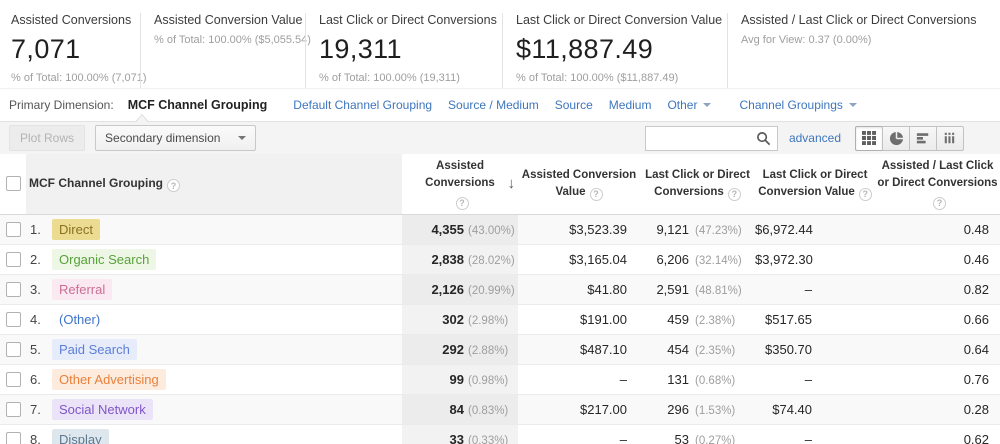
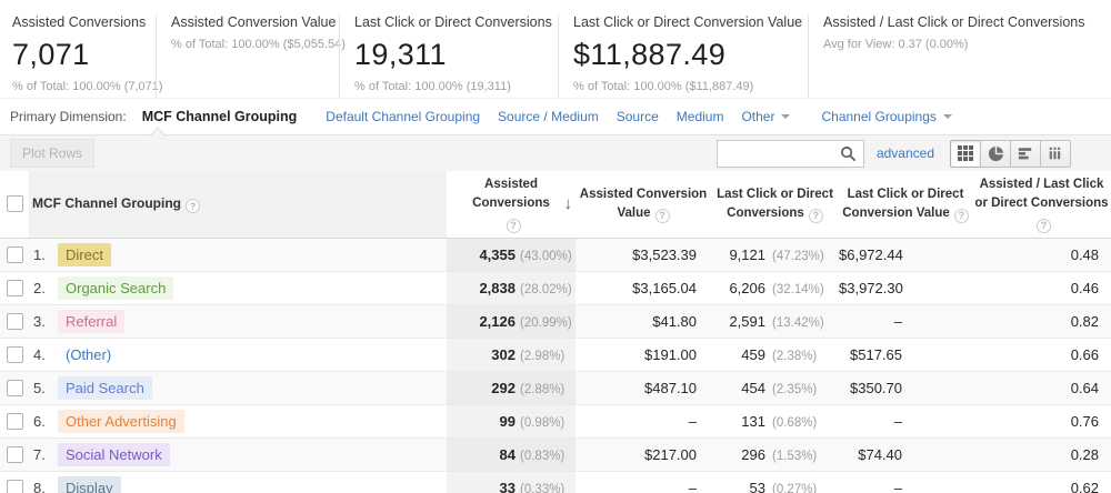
  Assisted Conversions
  7,071
  % of Total: 100.00% (7,07
  Assisted Conversion Value
  % of Total: 100.00% ($5,055.5
  Last Click or Direct Conversions
  19,311
  % of Total: 100.00% (19,311)
  Last Click or Direct Conversion Value
  $11,887.49
  % of Total: 100.00% ($11,887.49)
  Assisted / Last Click or Direct Conversions
  Avg for View: 0.37 (0.00%)
  Primary Dimension:
  MCF Channel Grouping
  Default Channel Grouping
  Source / Medium
  Source
  Medium
  Other
  Channel Groupings
  Plot Rows
- Secondary dimension
  advanced
  	MCF Channel Grouping	Assisted Conversions ↓	Assisted Conversion Value	Last Click or Direct Conversions	Last Click or Direct Conversion Value	Assisted / Last Click or Direct Conversions
  	1. Direct	4,355 (43.00%)	$3,523.39	9,121 (47.23%)	$6,972.44	0.48
  	2. Organic Search	2,838 (28.02%)	$3,165.04	6,206 (32.14%)	$3,972.30	0.46
- 	3. Referral	2,126 (20.99%)	$41.80	2,591 (48.81%)	–	0.82
+ 	3. Referral	2,126 (20.99%)	$41.80	2,591 (13.42%)	–	0.82
  	4. (Other)	302 (2.98%)	$191.00	459 (2.38%)	$517.65	0.66
  	5. Paid Search	292 (2.88%)	$487.10	454 (2.35%)	$350.70	0.64
  	6. Other Advertising	99 (0.98%)	–	131 (0.68%)	–	0.76
  	7. Social Network	84 (0.83%)	$217.00	296 (1.53%)	$74.40	0.28
  	8. Display	33 (0.33%)	–	53 (0.27%)	–	0.62
